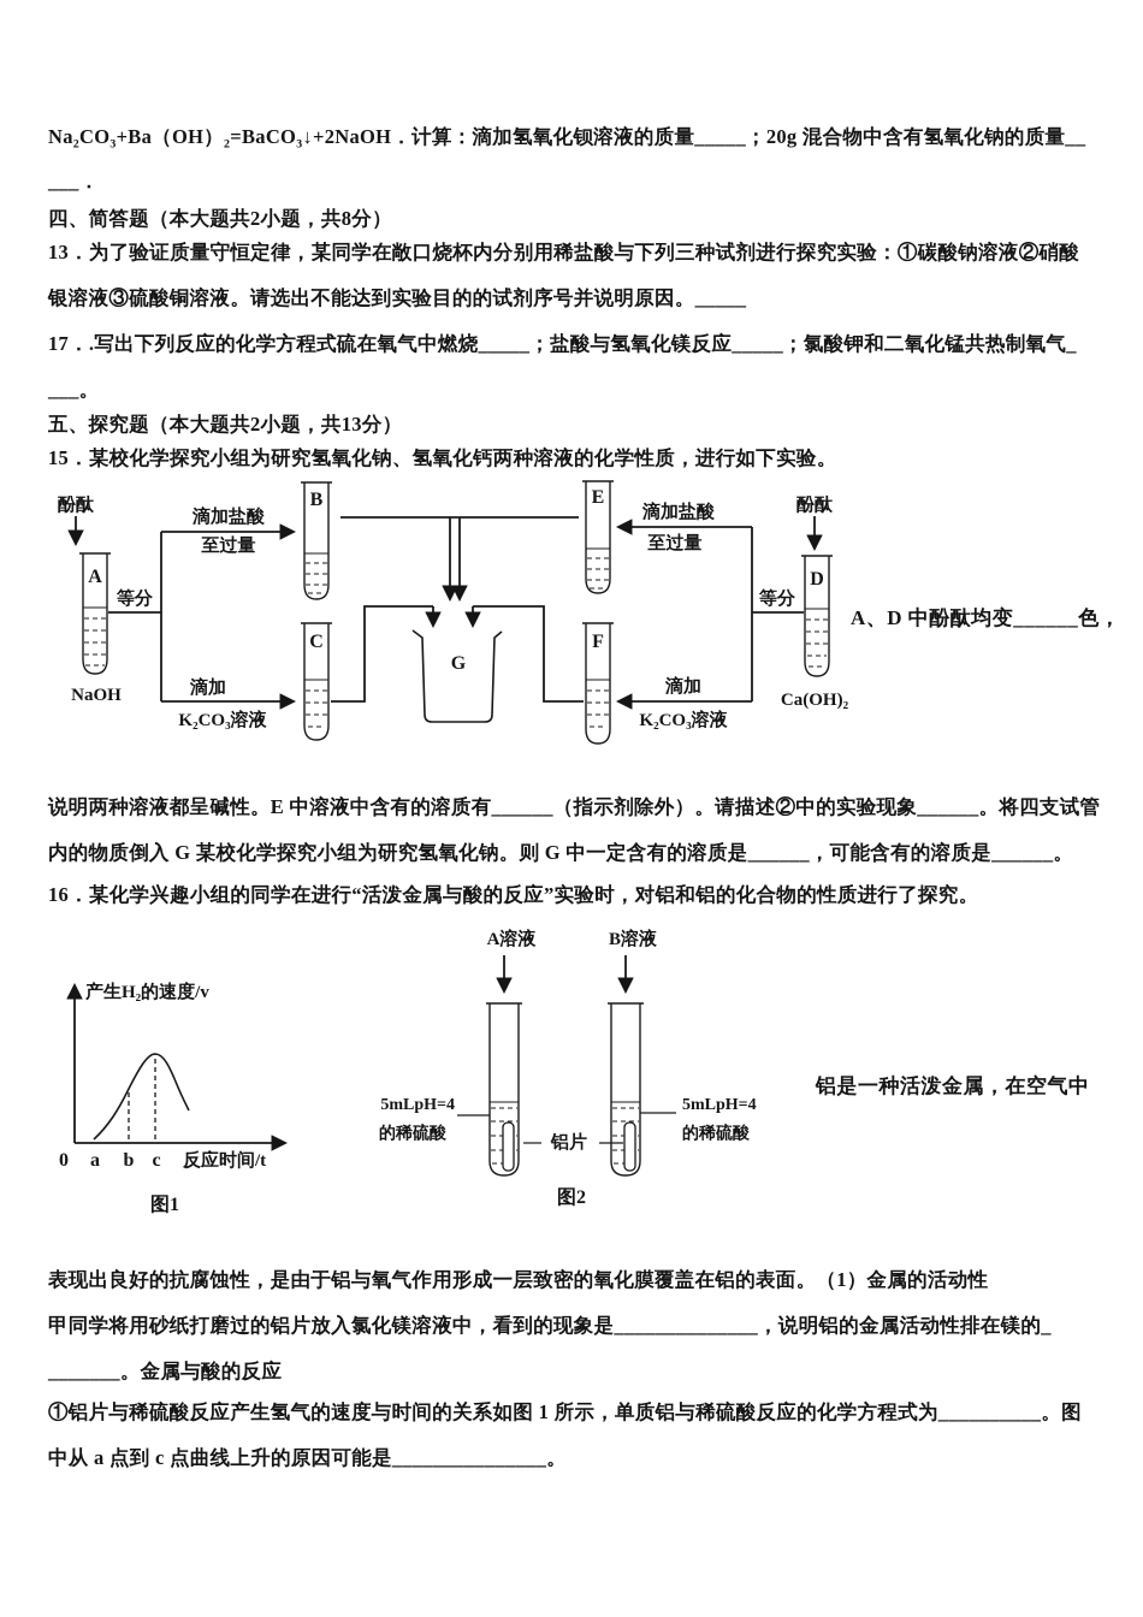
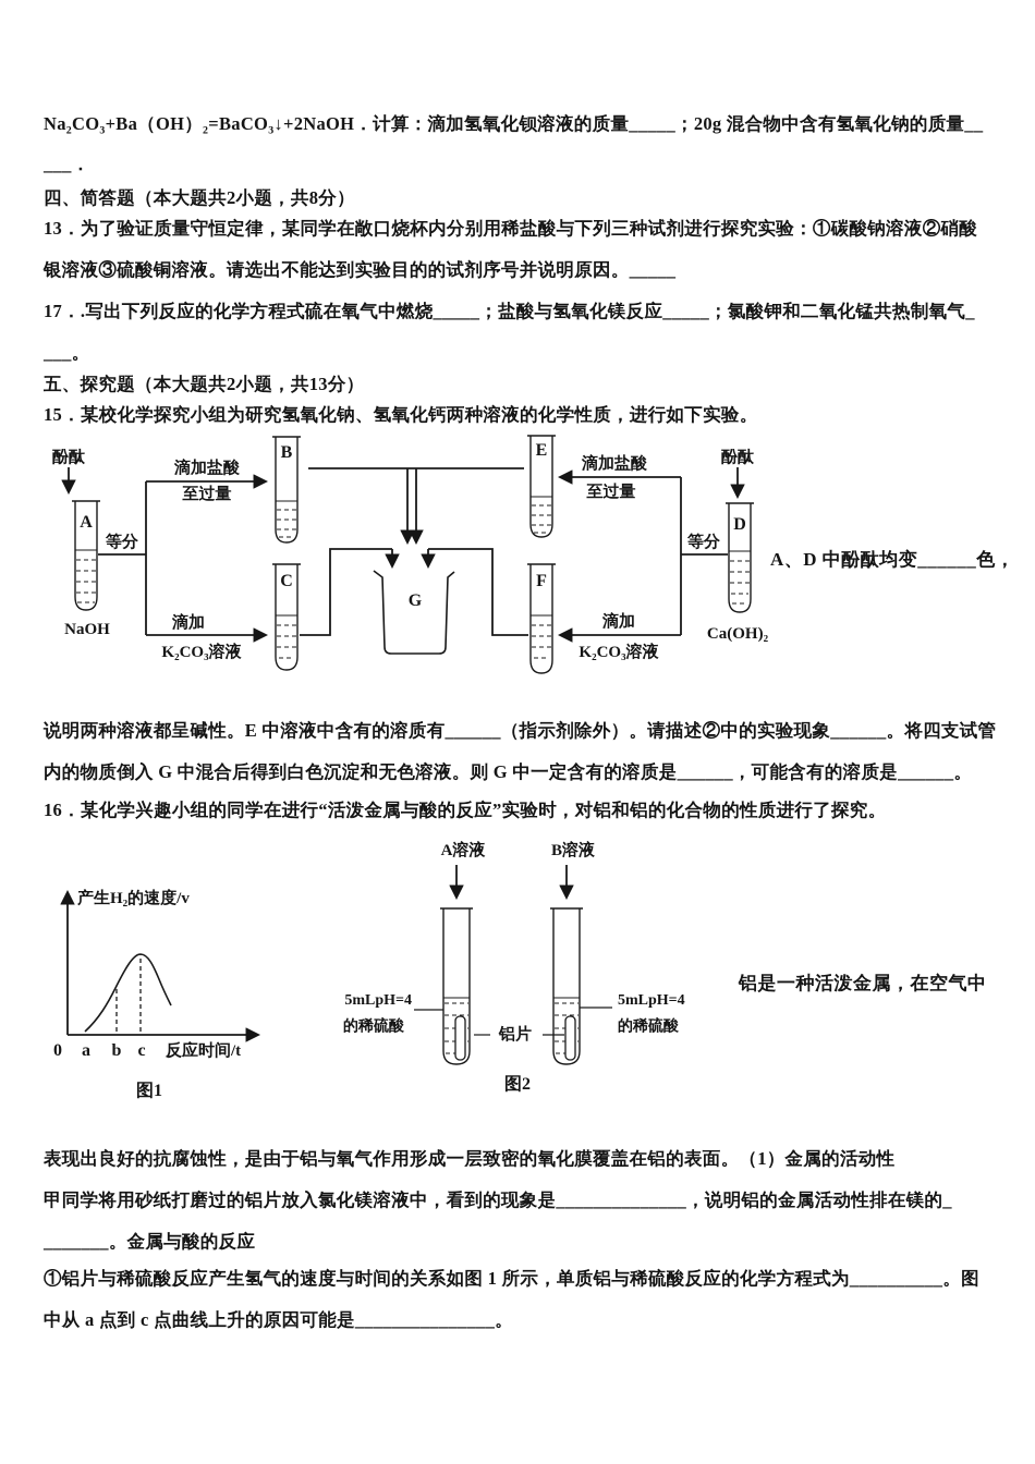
  Na₂CO₃+Ba（OH）₂=BaCO₃↓+2NaOH．计算：滴加氢氧化钡溶液的质量_____；20g 混合物中含有氢氧化钠的质量__
  ___．
  四、简答题（本大题共2小题，共8分）
  13．为了验证质量守恒定律，某同学在敞口烧杯内分别用稀盐酸与下列三种试剂进行探究实验：①碳酸钠溶液②硝酸
  银溶液③硫酸铜溶液。请选出不能达到实验目的的试剂序号并说明原因。_____
  17．.写出下列反应的化学方程式硫在氧气中燃烧_____；盐酸与氢氧化镁反应_____；氯酸钾和二氧化锰共热制氧气_
  ___。
  五、探究题（本大题共2小题，共13分）
  15．某校化学探究小组为研究氢氧化钠、氢氧化钙两种溶液的化学性质，进行如下实验。
  说明两种溶液都呈碱性。E 中溶液中含有的溶质有______（指示剂除外）。请描述②中的实验现象______。将四支试管
- 内的物质倒入 G 某校化学探究小组为研究氢氧化钠。则 G 中一定含有的溶质是______，可能含有的溶质是______。
+ 内的物质倒入 G 中混合后得到白色沉淀和无色溶液。则 G 中一定含有的溶质是______，可能含有的溶质是______。
  16．某化学兴趣小组的同学在进行“活泼金属与酸的反应”实验时，对铝和铝的化合物的性质进行了探究。
  表现出良好的抗腐蚀性，是由于铝与氧气作用形成一层致密的氧化膜覆盖在铝的表面。（1）金属的活动性
  甲同学将用砂纸打磨过的铝片放入氯化镁溶液中，看到的现象是______________，说明铝的金属活动性排在镁的_
  _______。金属与酸的反应
  ①铝片与稀硫酸反应产生氢气的速度与时间的关系如图 1 所示，单质铝与稀硫酸反应的化学方程式为__________。图
  中从 a 点到 c 点曲线上升的原因可能是_______________。
  A、D 中酚酞均变______色，
  铝是一种活泼金属，在空气中
  酚酞
  A
  NaOH
  等分
  滴加盐酸
  至过量
  B
  滴加
  K₂CO₃溶液
  C
  G
  E
  滴加盐酸
  至过量
  滴加
  K₂CO₃溶液
  F
  等分
  酚酞
  D
  Ca(OH)₂
  产生H₂的速度/v
  0
  a
  b
  c
  反应时间/t
  图1
  A溶液
  B溶液
  5mLpH=4
  的稀硫酸
  铝片
  5mLpH=4
  的稀硫酸
  图2
